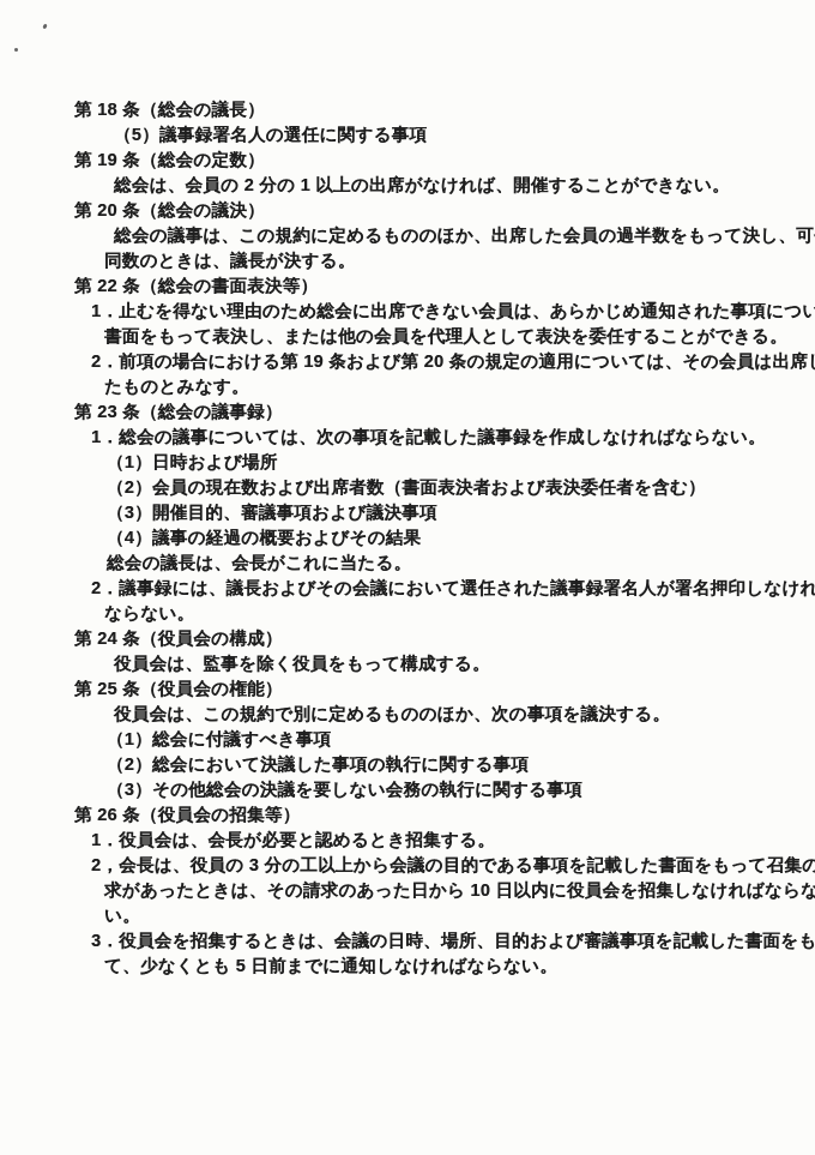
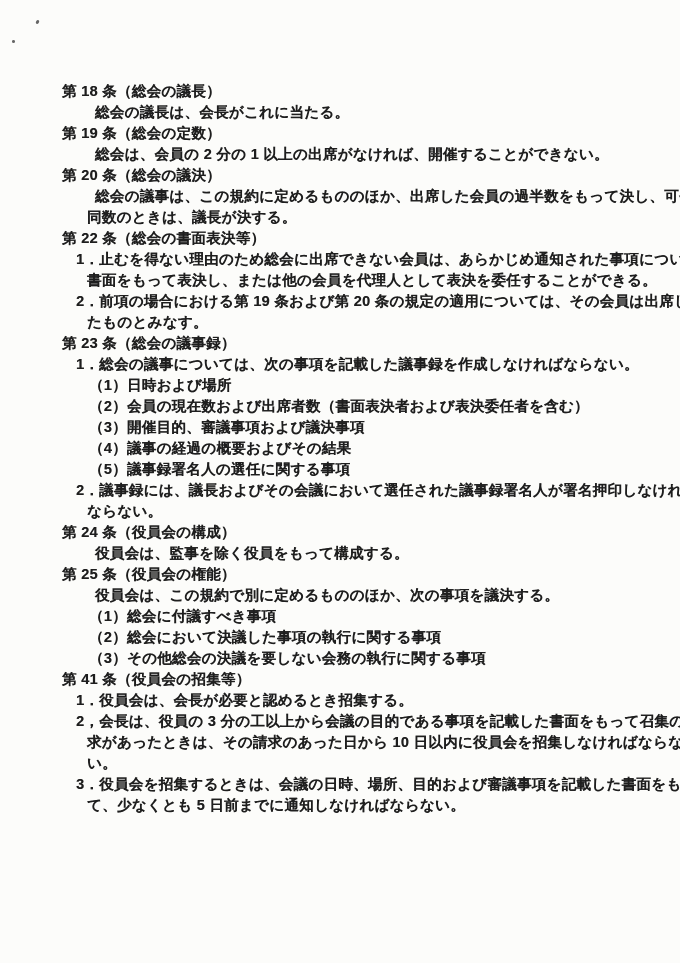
  第 18 条（総会の議長）
- （5）議事録署名人の選任に関する事項
+ 総会の議長は、会長がこれに当たる。
  第 19 条（総会の定数）
  総会は、会員の 2 分の 1 以上の出席がなければ、開催することができない。
  第 20 条（総会の議決）
  総会の議事は、この規約に定めるもののほか、出席した会員の過半数をもって決し、可
  同数のときは、議長が決する。
  第 22 条（総会の書面表決等）
  1．止むを得ない理由のため総会に出席できない会員は、あらかじめ通知された事項につい
  書面をもって表決し、または他の会員を代理人として表決を委任することができる。
  2．前項の場合における第 19 条および第 20 条の規定の適用については、その会員は出席
  たものとみなす。
  第 23 条（総会の議事録）
  1．総会の議事については、次の事項を記載した議事録を作成しなければならない。
  （1）日時および場所
  （2）会員の現在数および出席者数（書面表決者および表決委任者を含む）
  （3）開催目的、審議事項および議決事項
  （4）議事の経過の概要およびその結果
- 総会の議長は、会長がこれに当たる。
+ （5）議事録署名人の選任に関する事項
  2．議事録には、議長およびその会議において選任された議事録署名人が署名押印しなけれ
  ならない。
  第 24 条（役員会の構成）
  役員会は、監事を除く役員をもって構成する。
  第 25 条（役員会の権能）
  役員会は、この規約で別に定めるもののほか、次の事項を議決する。
  （1）総会に付議すべき事項
  （2）総会において決議した事項の執行に関する事項
  （3）その他総会の決議を要しない会務の執行に関する事項
- 第 26 条（役員会の招集等）
+ 第 41 条（役員会の招集等）
  1．役員会は、会長が必要と認めるとき招集する。
  2，会長は、役員の 3 分の工以上から会議の目的である事項を記載した書面をもって召集の
  求があったときは、その請求のあった日から 10 日以内に役員会を招集しなければならな
  い。
  3．役員会を招集するときは、会議の日時、場所、目的および審議事項を記載した書面をも
  て、少なくとも 5 日前までに通知しなければならない。
